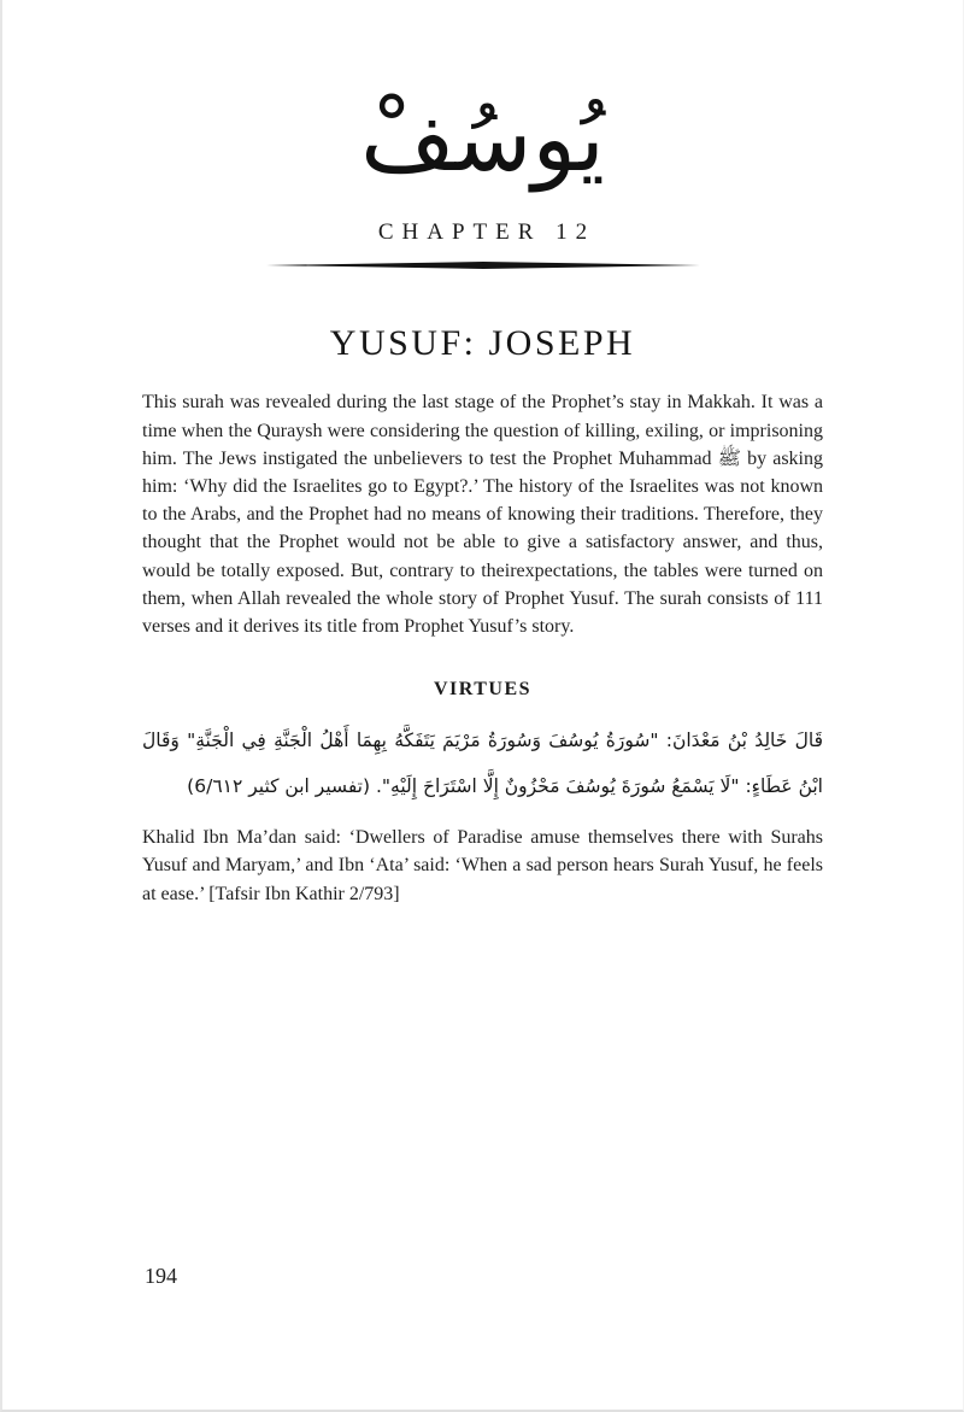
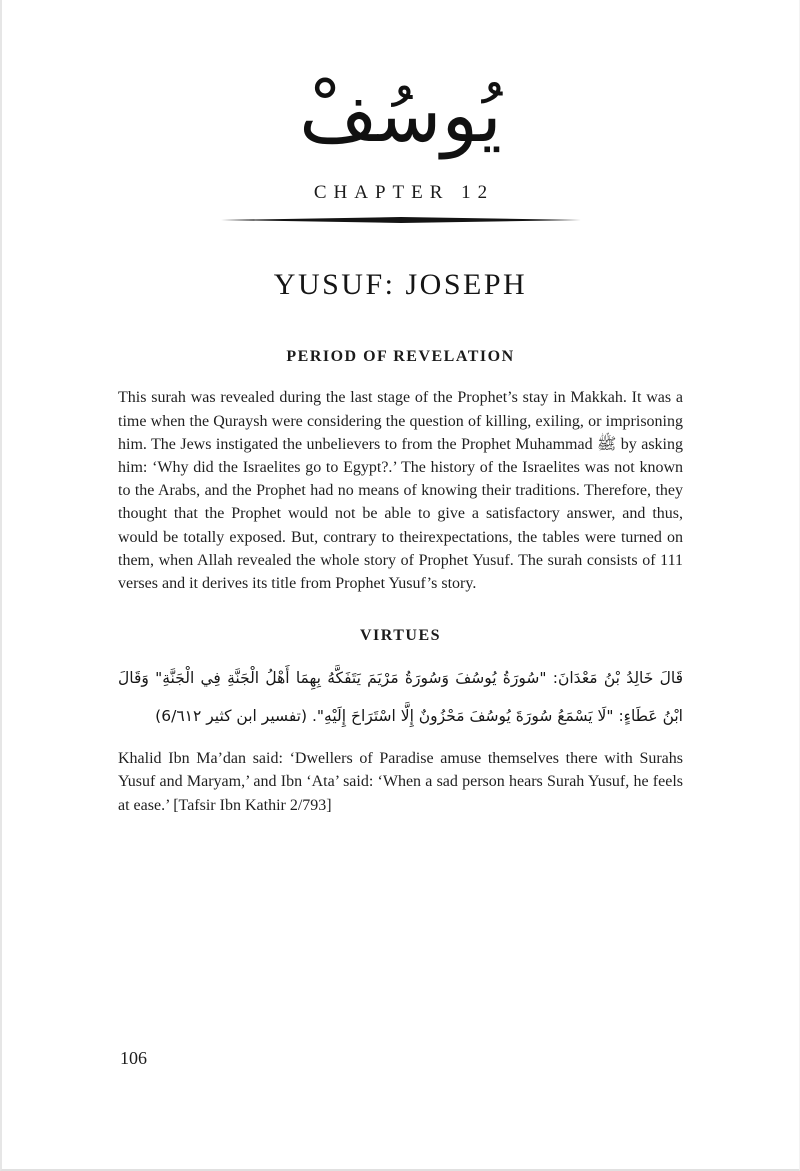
  يُوسُفْ
  CHAPTER 12
  YUSUF: JOSEPH
+ PERIOD OF REVELATION
- This surah was revealed during the last stage of the Prophet’s stay in Makkah. It was a time when the Quraysh were considering the question of killing, exiling, or imprisoning him. The Jews instigated the unbelievers to test the Prophet Muhammad ﷺ by asking him: ‘Why did the Israelites go to Egypt?.’ The history of the Israelites was not known to the Arabs, and the Prophet had no means of knowing their traditions. Therefore, they thought that the Prophet would not be able to give a satisfactory answer, and thus, would be totally exposed. But, contrary to theirexpectations, the tables were turned on them, when Allah revealed the whole story of Prophet Yusuf. The surah consists of 111 verses and it derives its title from Prophet Yusuf’s story.
+ This surah was revealed during the last stage of the Prophet’s stay in Makkah. It was a time when the Quraysh were considering the question of killing, exiling, or imprisoning him. The Jews instigated the unbelievers to from the Prophet Muhammad ﷺ by asking him: ‘Why did the Israelites go to Egypt?.’ The history of the Israelites was not known to the Arabs, and the Prophet had no means of knowing their traditions. Therefore, they thought that the Prophet would not be able to give a satisfactory answer, and thus, would be totally exposed. But, contrary to theirexpectations, the tables were turned on them, when Allah revealed the whole story of Prophet Yusuf. The surah consists of 111 verses and it derives its title from Prophet Yusuf’s story.
  VIRTUES
  قَالَ خَالِدُ بْنُ مَعْدَانَ: "سُورَةُ يُوسُفَ وَسُورَةُ مَرْيَمَ يَتَفَكَّهُ بِهِمَا أَهْلُ الْجَنَّةِ فِي الْجَنَّةِ" وَقَالَ ابْنُ عَطَاءٍ: "لَا يَسْمَعُ سُورَةَ يُوسُفَ مَحْزُونٌ إِلَّا اسْتَرَاحَ إِلَيْهِ". (تفسير ابن كثير 6/٦١٢)
  Khalid Ibn Ma’dan said: ‘Dwellers of Paradise amuse themselves there with Surahs Yusuf and Maryam,’ and Ibn ‘Ata’ said: ‘When a sad person hears Surah Yusuf, he feels at ease.’ [Tafsir Ibn Kathir 2/793]
- 194
+ 106
